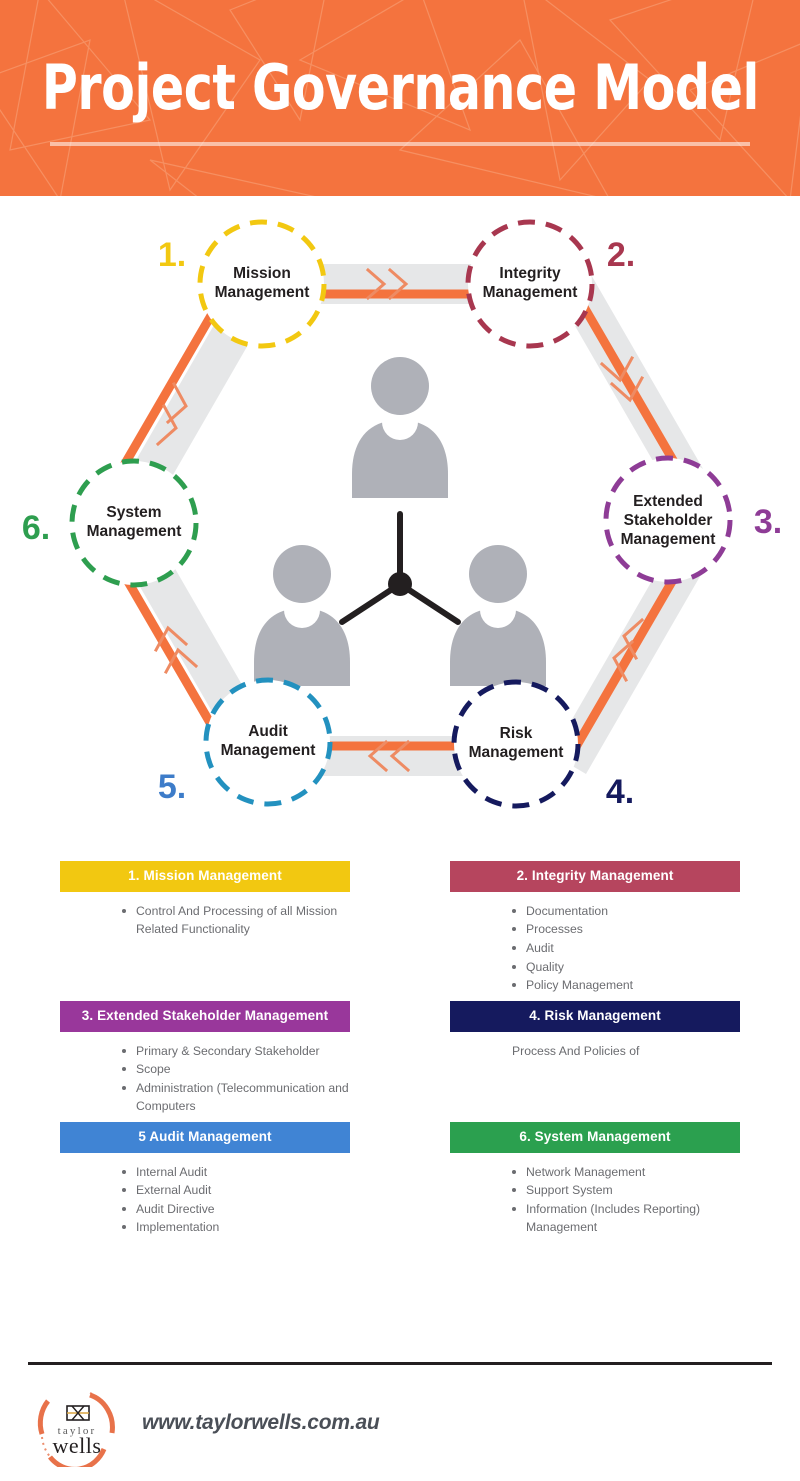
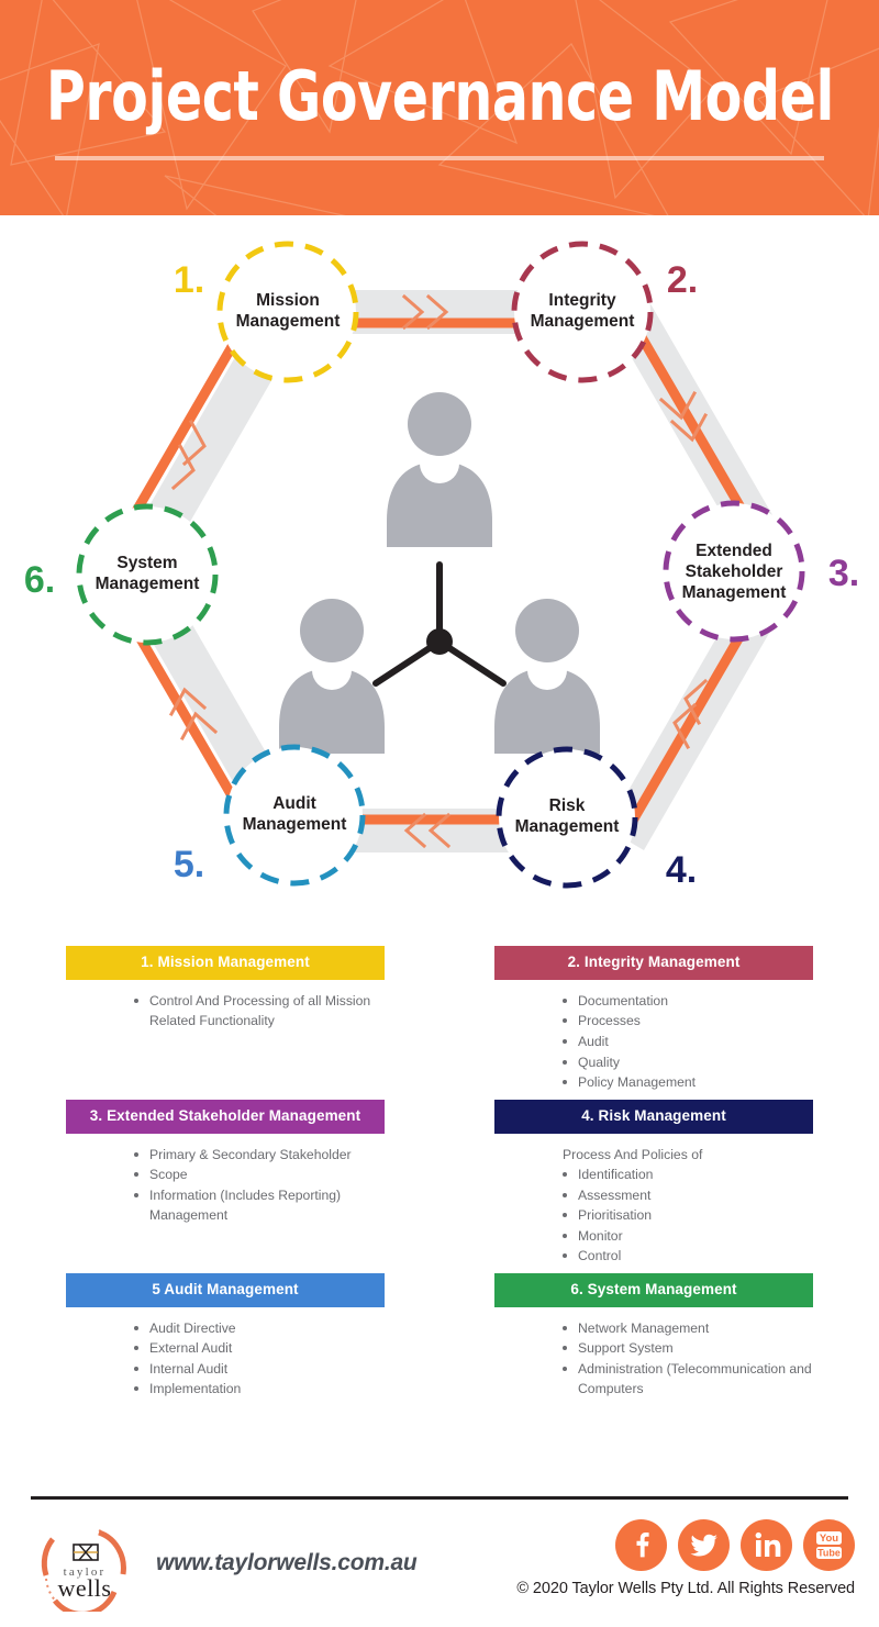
  Project Governance Model
  Mission
  Management
  1.
  Integrity
  Management
  2.
  Extended
  Stakeholder
  Management
  3.
  Risk
  Management
  4.
  Audit
  Management
  5.
  System
  Management
  6.
  1. Mission Management
  Control And Processing of all Mission Related Functionality
  2. Integrity Management
  Documentation
  Processes
  Audit
  Quality
  Policy Management
  3. Extended Stakeholder Management
  Primary & Secondary Stakeholder
  Scope
- Administration (Telecommunication and Computers
+ Information (Includes Reporting) Management
  4. Risk Management
  Process And Policies of
+ Identification
+ Assessment
+ Prioritisation
+ Monitor
+ Control
  5 Audit Management
- Internal Audit
+ Audit Directive
  External Audit
- Audit Directive
+ Internal Audit
  Implementation
  6. System Management
  Network Management
  Support System
- Information (Includes Reporting) Management
+ Administration (Telecommunication and Computers
  taylor
  wells
  www.taylorwells.com.au
+ You
+ Tube
+ © 2020 Taylor Wells Pty Ltd. All Rights Reserved
